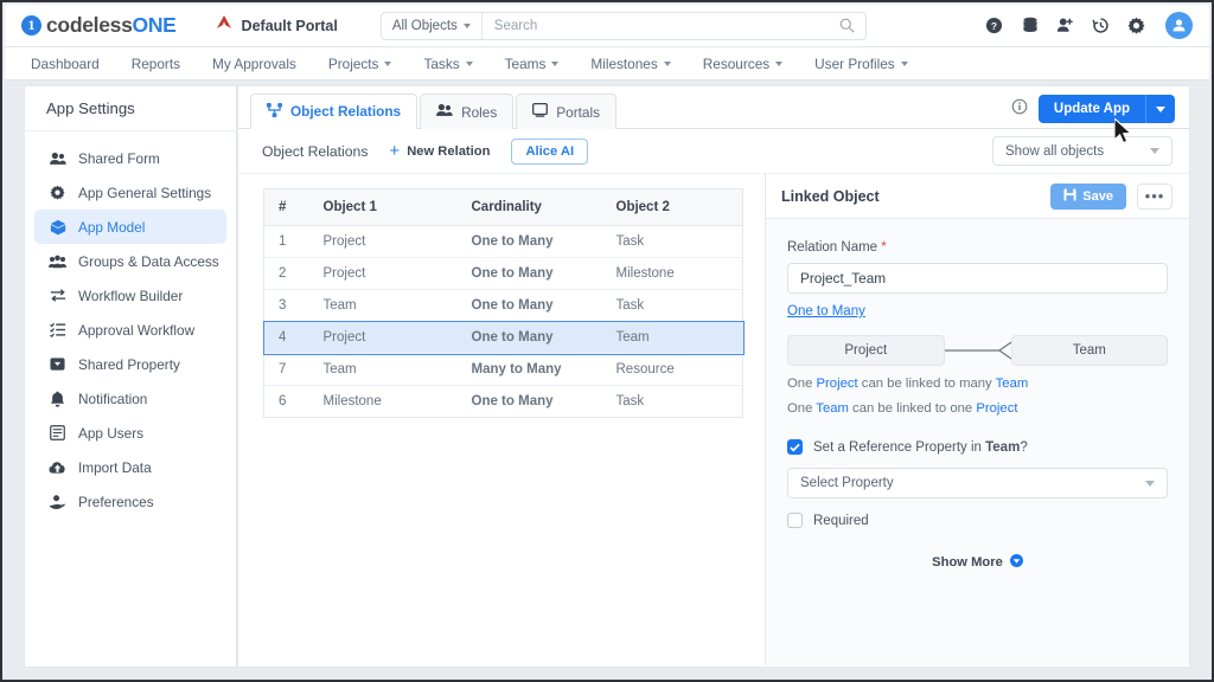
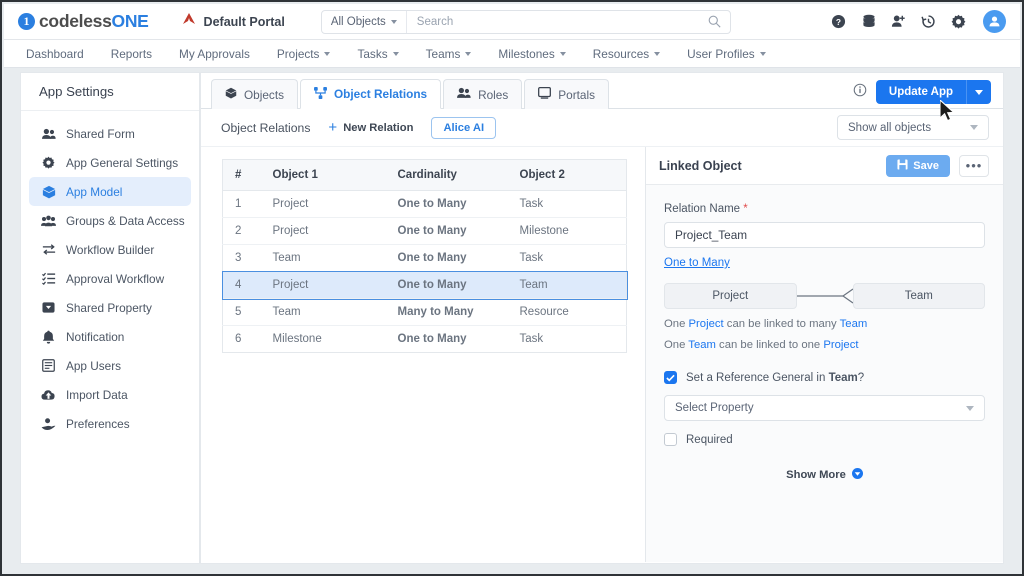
  1
  codelessONE
  Default Portal
  All Objects
  Search
  ?
  Dashboard
  Reports
  My Approvals
  Projects
  Tasks
  Teams
  Milestones
  Resources
  User Profiles
  App Settings
  Shared Form
  App General Settings
  App Model
  Groups & Data Access
  Workflow Builder
  Approval Workflow
  Shared Property
  Notification
  App Users
  Import Data
  Preferences
+ Objects
  Object Relations
  Roles
  Portals
  Update App
  Object Relations
  +
  New Relation
  Alice AI
  Show all objects
  #	Object 1	Cardinality	Object 2
  1	Project	One to Many	Task
  2	Project	One to Many	Milestone
  3	Team	One to Many	Task
  4	Project	One to Many	Team
- 7	Team	Many to Many	Resource
+ 5	Team	Many to Many	Resource
  6	Milestone	One to Many	Task
  Linked Object
  Save
  •••
  Relation Name *
  Project_Team One to Many
  Project
  Team
  One Project can be linked to many Team
  One Team can be linked to one Project
- Set a Reference Property in Team?
+ Set a Reference General in Team?
  Select Property
  Required
  Show More
